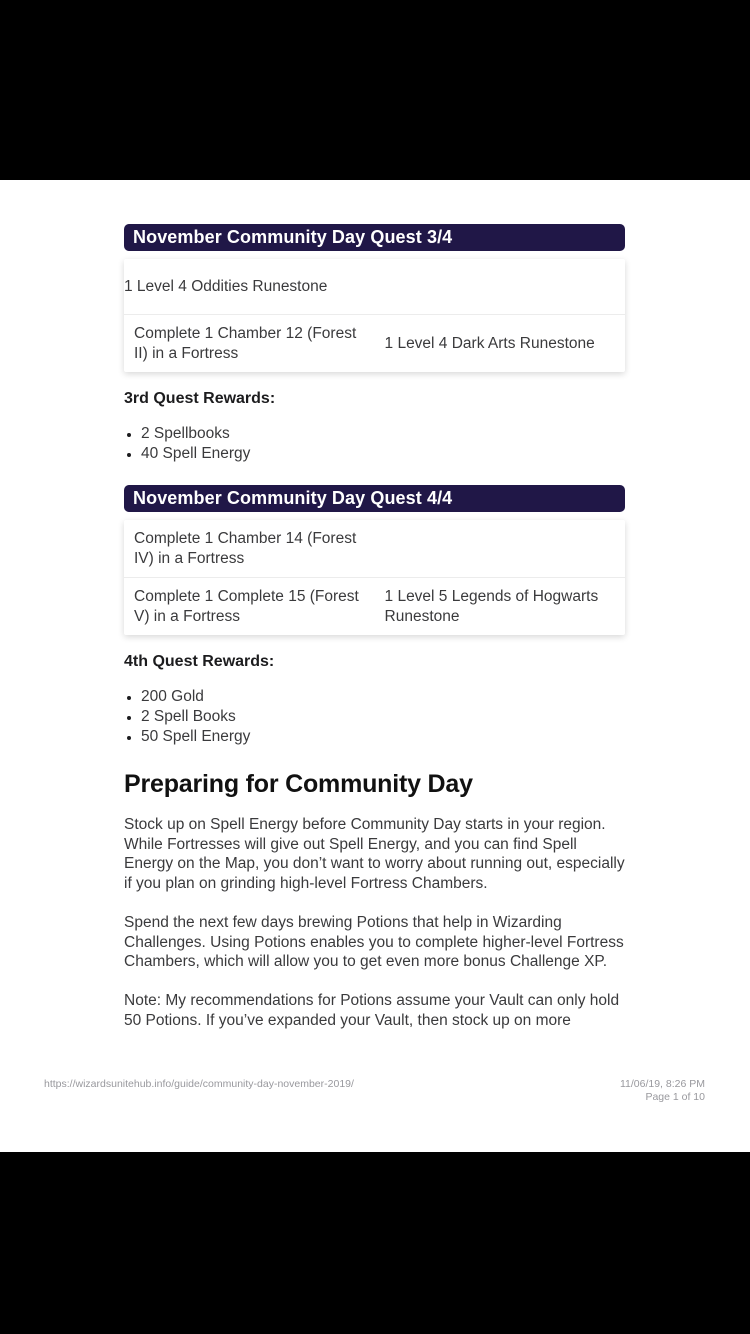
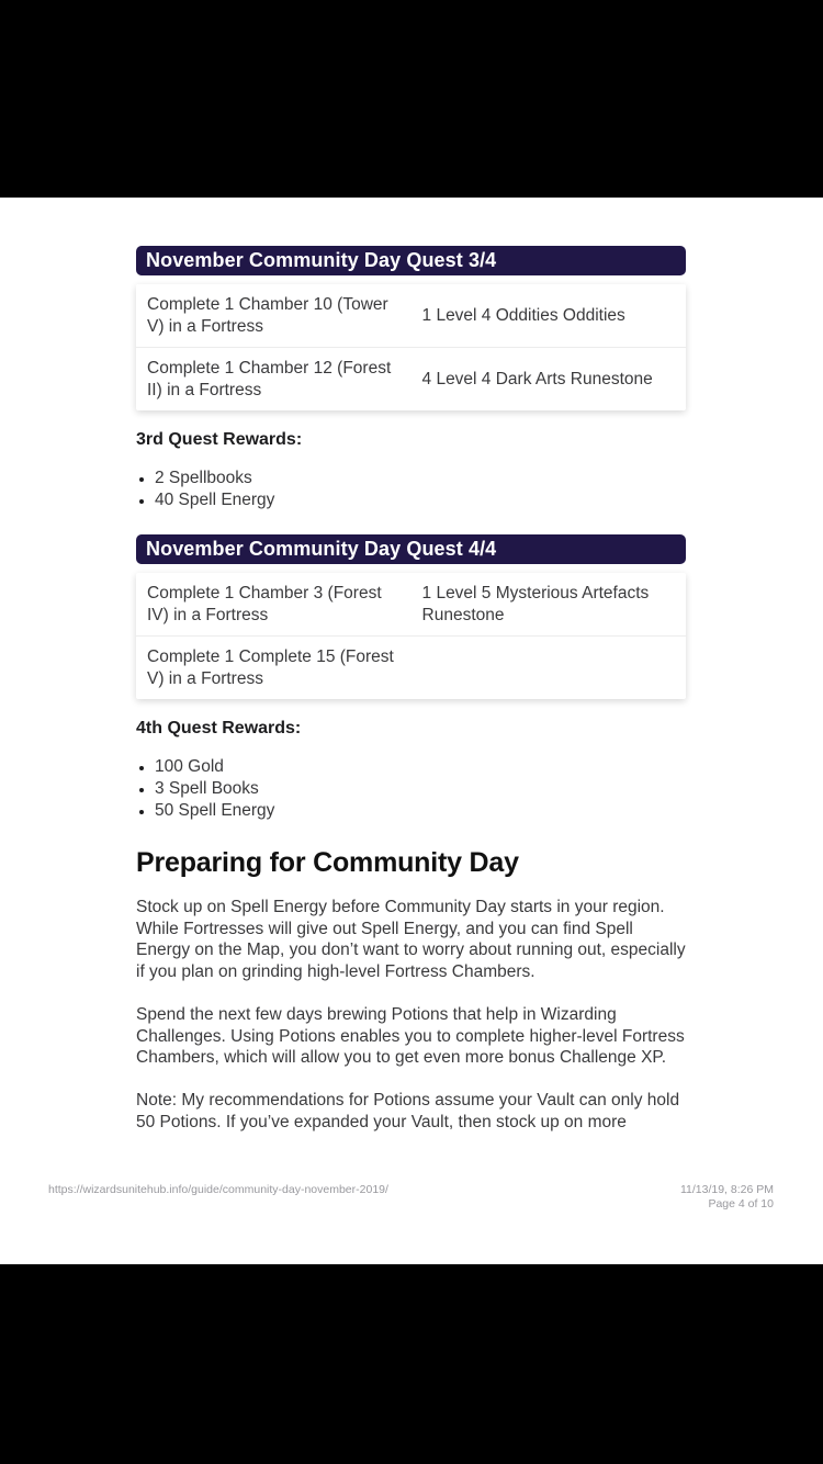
  November Community Day Quest 3/4
+ Complete 1 Chamber 10 (Tower V) in a Fortress
- 1 Level 4 Oddities Runestone
+ 1 Level 4 Oddities Oddities
  Complete 1 Chamber 12 (Forest II) in a Fortress
- 1 Level 4 Dark Arts Runestone
+ 4 Level 4 Dark Arts Runestone
  3rd Quest Rewards:
  2 Spellbooks
  40 Spell Energy
  November Community Day Quest 4/4
- Complete 1 Chamber 14 (Forest IV) in a Fortress
+ Complete 1 Chamber 3 (Forest IV) in a Fortress
+ 1 Level 5 Mysterious Artefacts Runestone
  Complete 1 Complete 15 (Forest V) in a Fortress
- 1 Level 5 Legends of Hogwarts Runestone
  4th Quest Rewards:
- 200 Gold
+ 100 Gold
- 2 Spell Books
+ 3 Spell Books
  50 Spell Energy
  Preparing for Community Day
  Stock up on Spell Energy before Community Day starts in your region. While Fortresses will give out Spell Energy, and you can find Spell Energy on the Map, you don’t want to worry about running out, especially if you plan on grinding high-level Fortress Chambers.
  Spend the next few days brewing Potions that help in Wizarding Challenges. Using Potions enables you to complete higher-level Fortress Chambers, which will allow you to get even more bonus Challenge XP.
  Note: My recommendations for Potions assume your Vault can only hold 50 Potions. If you’ve expanded your Vault, then stock up on more
  https://wizardsunitehub.info/guide/community-day-november-2019/
- 11/06/19, 8:26 PM
+ 11/13/19, 8:26 PM
- Page 1 of 10
+ Page 4 of 10
